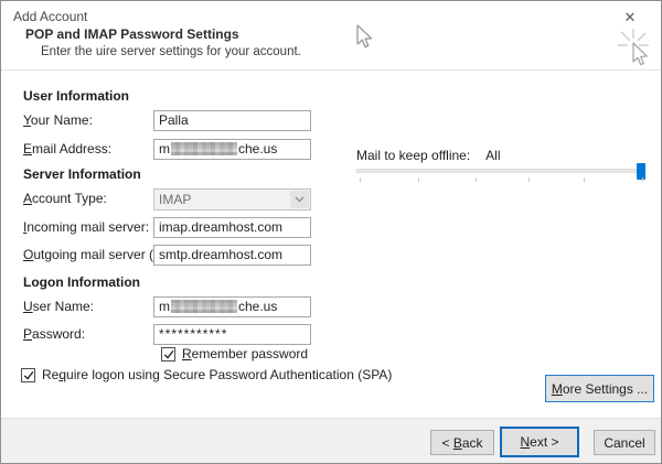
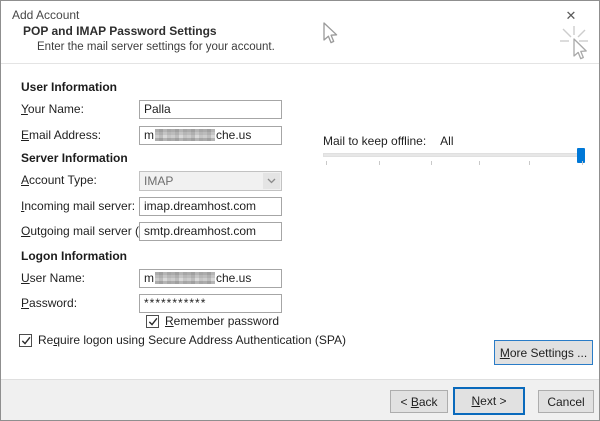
  Add Account
  ✕
  POP and IMAP Password Settings
- Enter the uire server settings for your account.
+ Enter the mail server settings for your account.
  User Information
  Your Name:
  Palla
  Email Address:
  m che.us
  Server Information
  Account Type:
  IMAP
  Incoming mail server:
  imap.dreamhost.com
  Outgoing mail server (
  smtp.dreamhost.com
  Logon Information
  User Name:
  m che.us
  Password:
  ***********
  Remember password
- Require logon using Secure Password Authentication (SPA)
+ Require logon using Secure Address Authentication (SPA)
  Mail to keep offline:
  All
  More Settings ...
  < Back
  Next >
  Cancel
